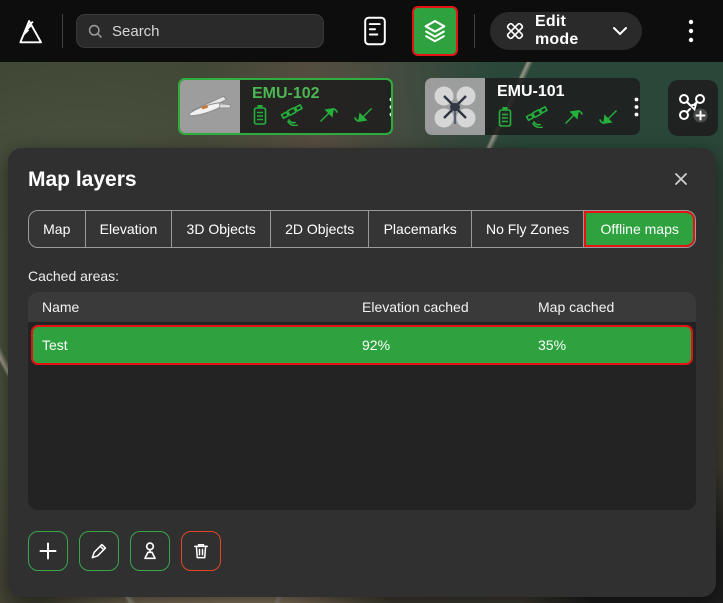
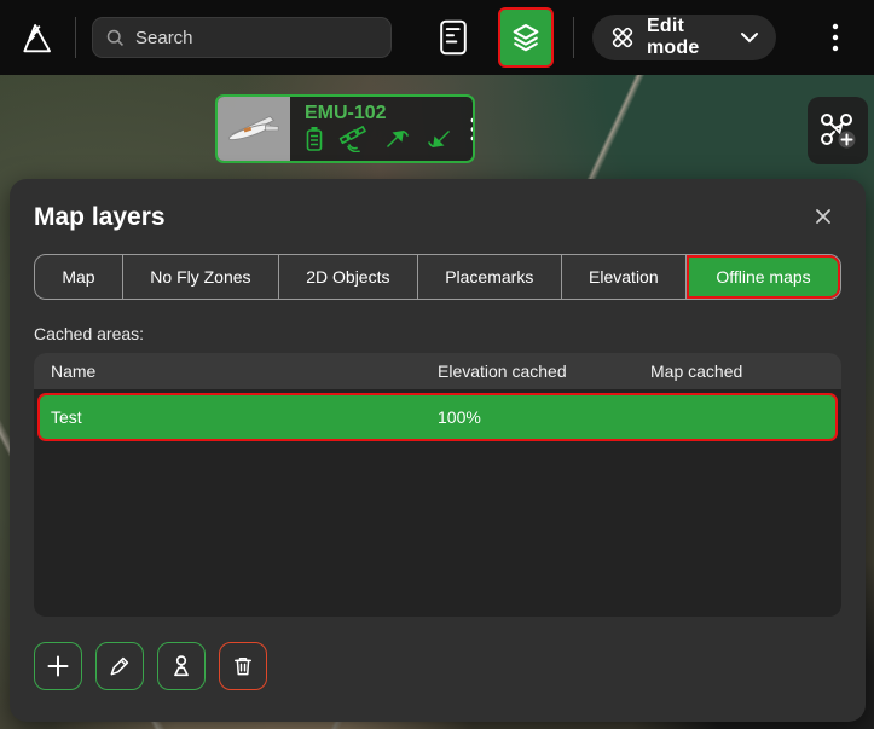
  Search
  Edit mode
  EMU-102
- EMU-101
  Map layers
  Map
- Elevation
+ No Fly Zones
- 3D Objects
  2D Objects
  Placemarks
- No Fly Zones
+ Elevation
  Offline maps
  Cached areas:
  Name
  Elevation cached
  Map cached
  Test
- 92%
+ 100%
- 35%
